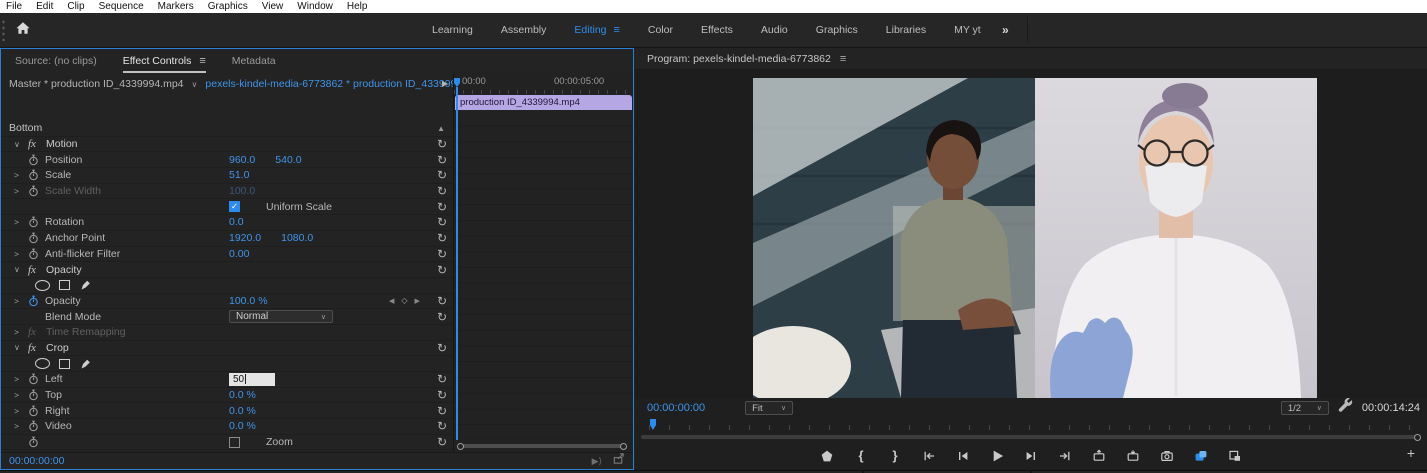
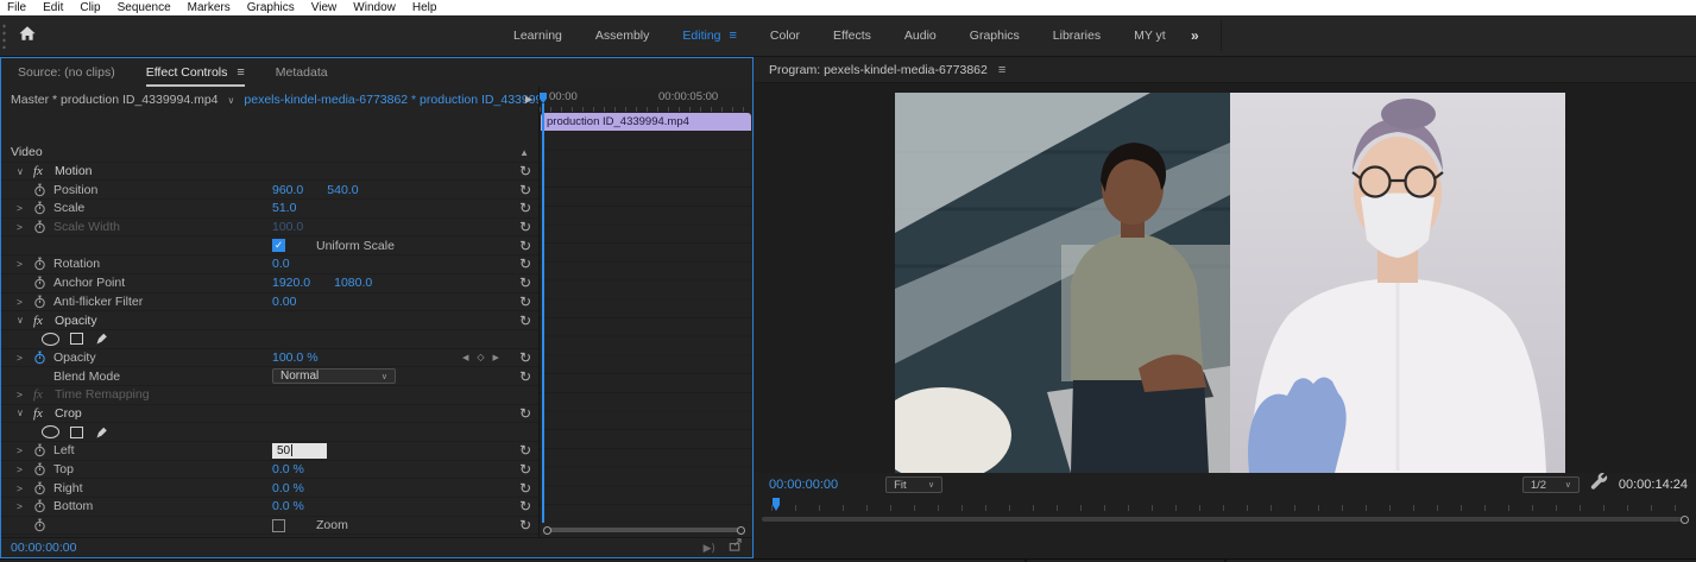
  File
  Edit
  Clip
  Sequence
  Markers
  Graphics
  View
  Window
  Help
  Learning
  Assembly
  Editing
  ≡
  Color
  Effects
  Audio
  Graphics
  Libraries
  MY yt
  »
  Source: (no clips)
  Effect Controls
  ≡
  Metadata
  Master * production ID_4339994.mp4
  ∨
  pexels-kindel-media-6773862 * production ID_43399
  ▶
- Bottom
+ Video
  ▲
  ∨
  fx
  Motion
  Position
  960.0
  540.0
  >
  Scale
  51.0
  >
  Scale Width
  100.0
  ✓
  Uniform Scale
  >
  Rotation
  0.0
  Anchor Point
  1920.0
  1080.0
  >
  Anti-flicker Filter
  0.00
  ∨
  fx
  Opacity
  >
  Opacity
  100.0 %
  ◇
  Blend Mode
  Normal
  >
  fx
  Time Remapping
  ∨
  fx
  Crop
  >
  Left
  50
  >
  Top
  0.0 %
  >
  Right
  0.0 %
  >
- Video
+ Bottom
  0.0 %
  Zoom
  00:00
  00:00:05:00
  production ID_4339994.mp4
  00:00:00:00
  ▶⟩
  Program: pexels-kindel-media-6773862
  ≡
  00:00:00:00
  Fit
  1/2
  00:00:14:24
- {
- }
- +
